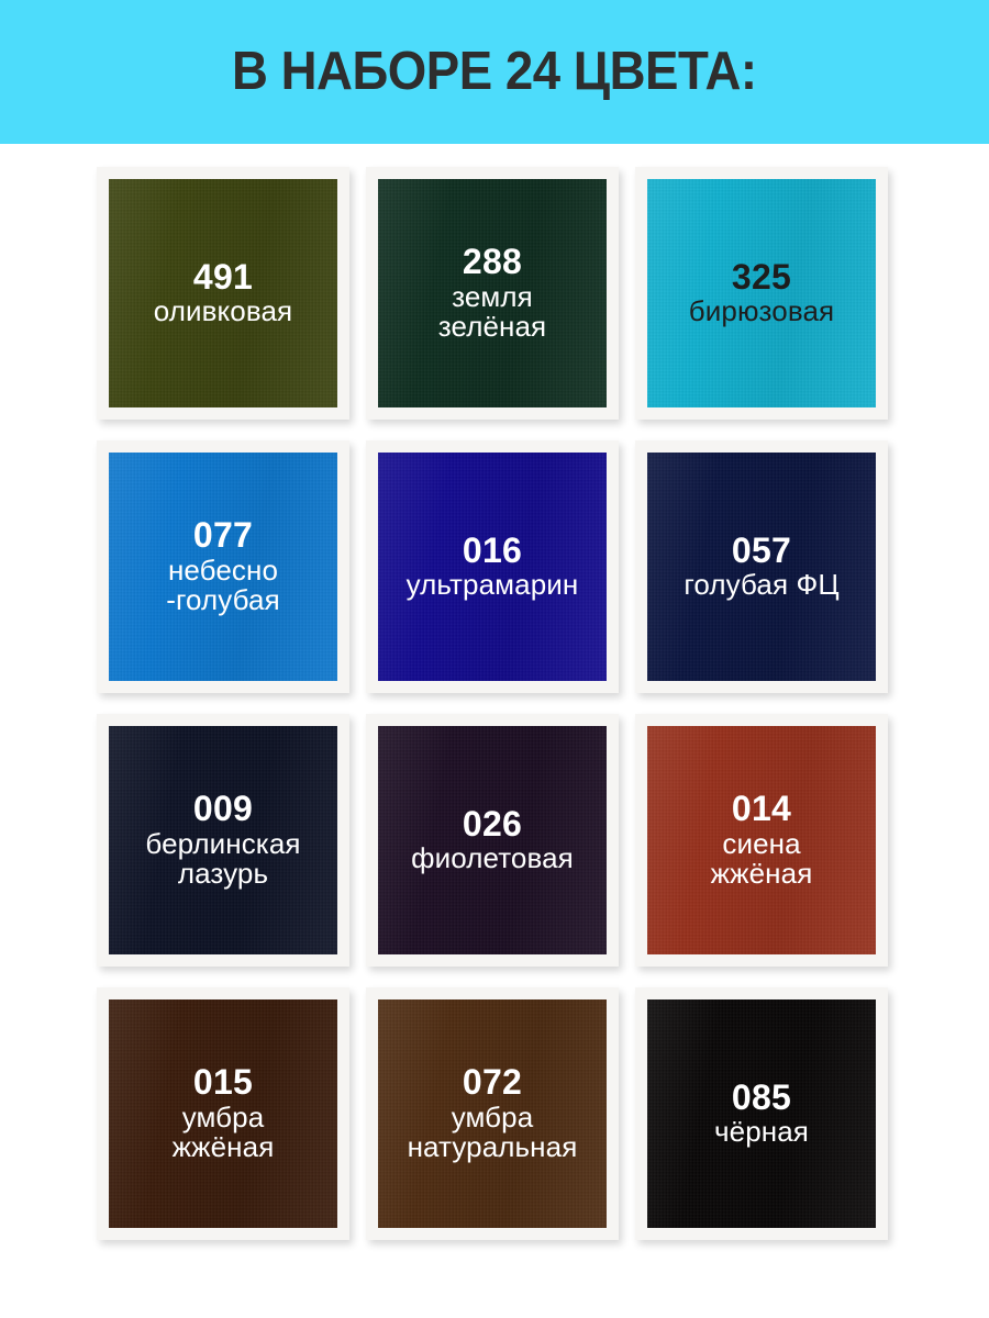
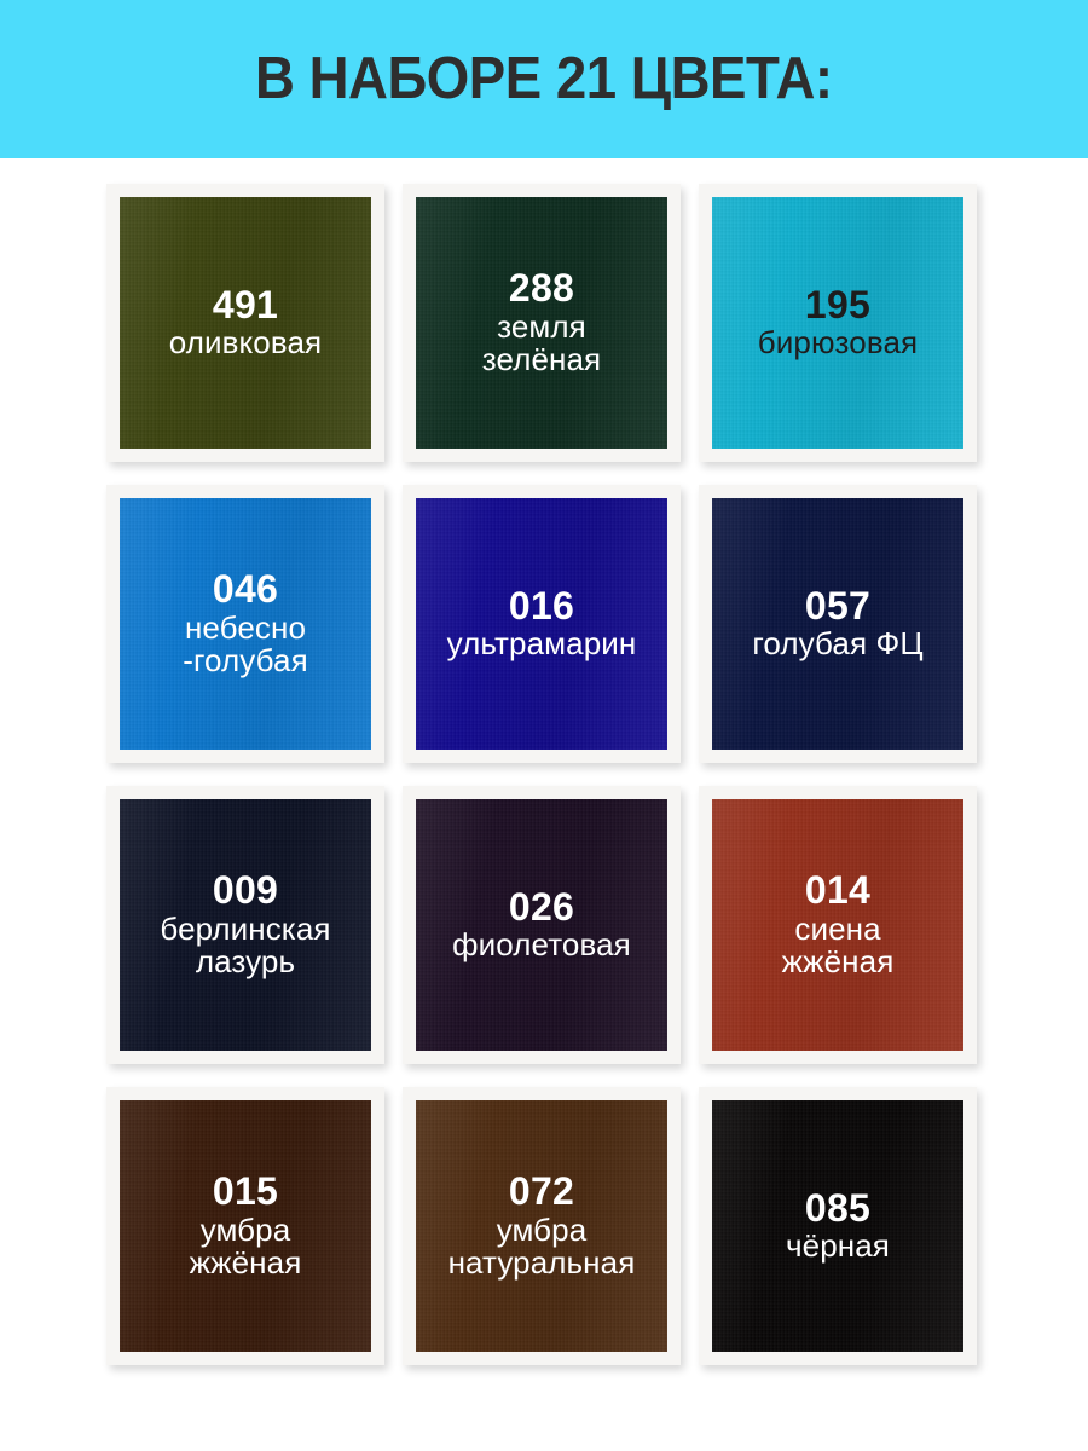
- В НАБОРЕ 24 ЦВЕТА:
+ В НАБОРЕ 21 ЦВЕТА:
  491
  оливковая
  288
  земля
  зелёная
- 325
+ 195
  бирюзовая
- 077
+ 046
  небесно
  -голубая
  016
  ультрамарин
  057
  голубая ФЦ
  009
  берлинская
  лазурь
  026
  фиолетовая
  014
  сиена
  жжёная
  015
  умбра
  жжёная
  072
  умбра
  натуральная
  085
  чёрная
